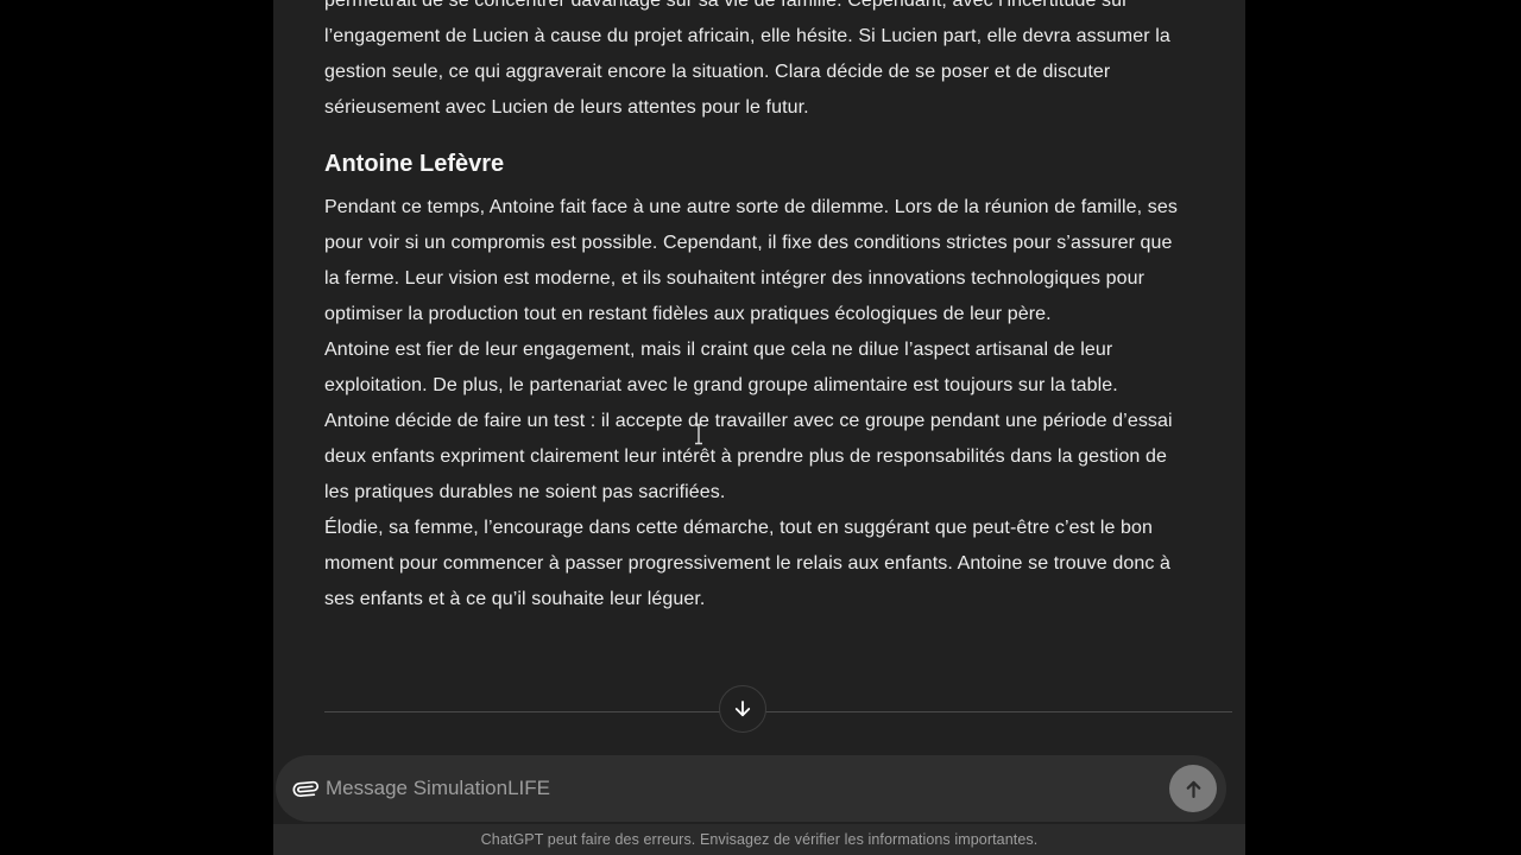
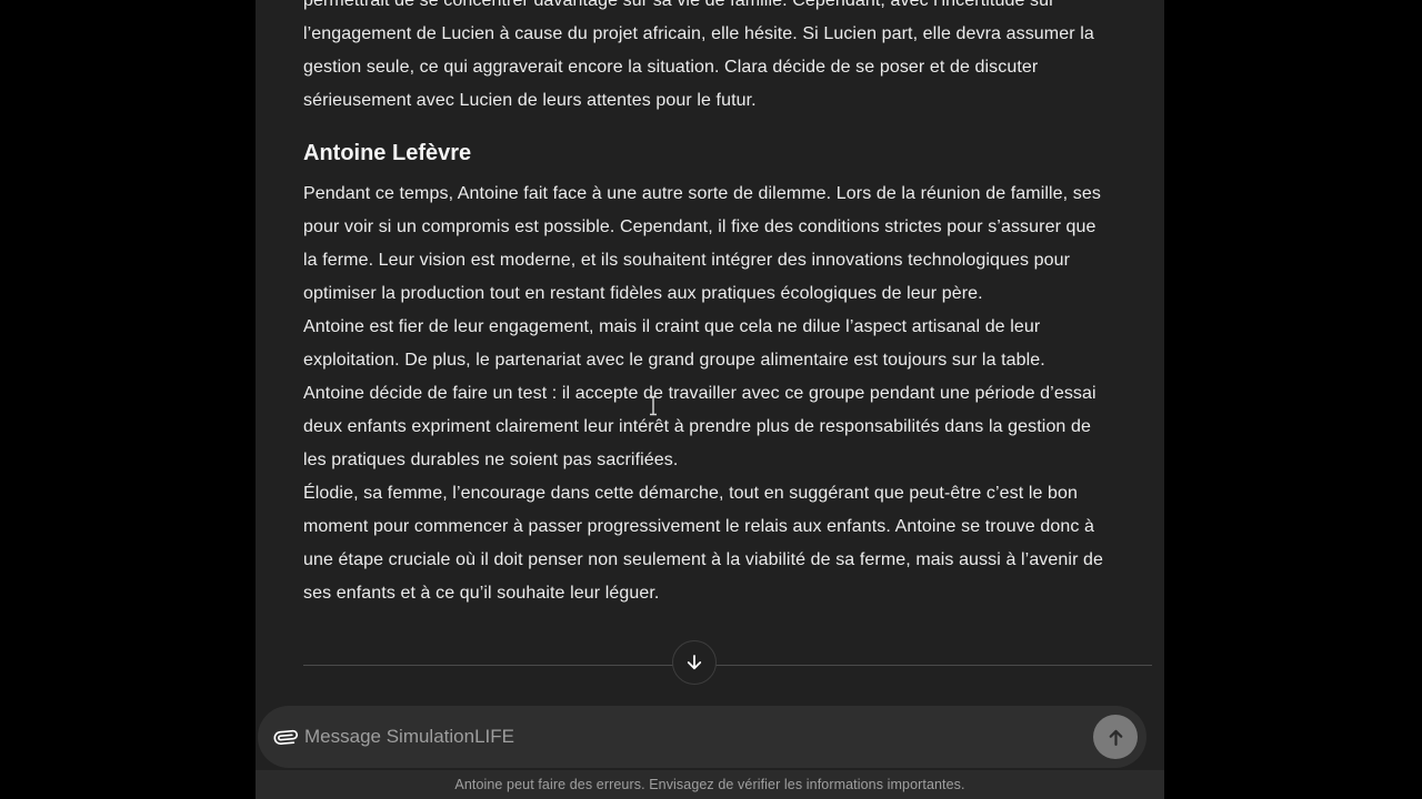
  permettrait de se concentrer davantage sur sa vie de famille. Cependant, avec l’incertitude sur
  l’engagement de Lucien à cause du projet africain, elle hésite. Si Lucien part, elle devra assumer la
  gestion seule, ce qui aggraverait encore la situation. Clara décide de se poser et de discuter
  sérieusement avec Lucien de leurs attentes pour le futur.
  Antoine Lefèvre
  Pendant ce temps, Antoine fait face à une autre sorte de dilemme. Lors de la réunion de famille, ses
  pour voir si un compromis est possible. Cependant, il fixe des conditions strictes pour s’assurer que
  la ferme. Leur vision est moderne, et ils souhaitent intégrer des innovations technologiques pour
  optimiser la production tout en restant fidèles aux pratiques écologiques de leur père.
  Antoine est fier de leur engagement, mais il craint que cela ne dilue l’aspect artisanal de leur
  exploitation. De plus, le partenariat avec le grand groupe alimentaire est toujours sur la table.
  Antoine décide de faire un test : il accepte de travailler avec ce groupe pendant une période d’essai
  deux enfants expriment clairement leur intérêt à prendre plus de responsabilités dans la gestion de
  les pratiques durables ne soient pas sacrifiées.
  Élodie, sa femme, l’encourage dans cette démarche, tout en suggérant que peut-être c’est le bon
  moment pour commencer à passer progressivement le relais aux enfants. Antoine se trouve donc à
+ une étape cruciale où il doit penser non seulement à la viabilité de sa ferme, mais aussi à l’avenir de
  ses enfants et à ce qu’il souhaite leur léguer.
  Message SimulationLIFE
- ChatGPT peut faire des erreurs. Envisagez de vérifier les informations importantes.
+ Antoine peut faire des erreurs. Envisagez de vérifier les informations importantes.
